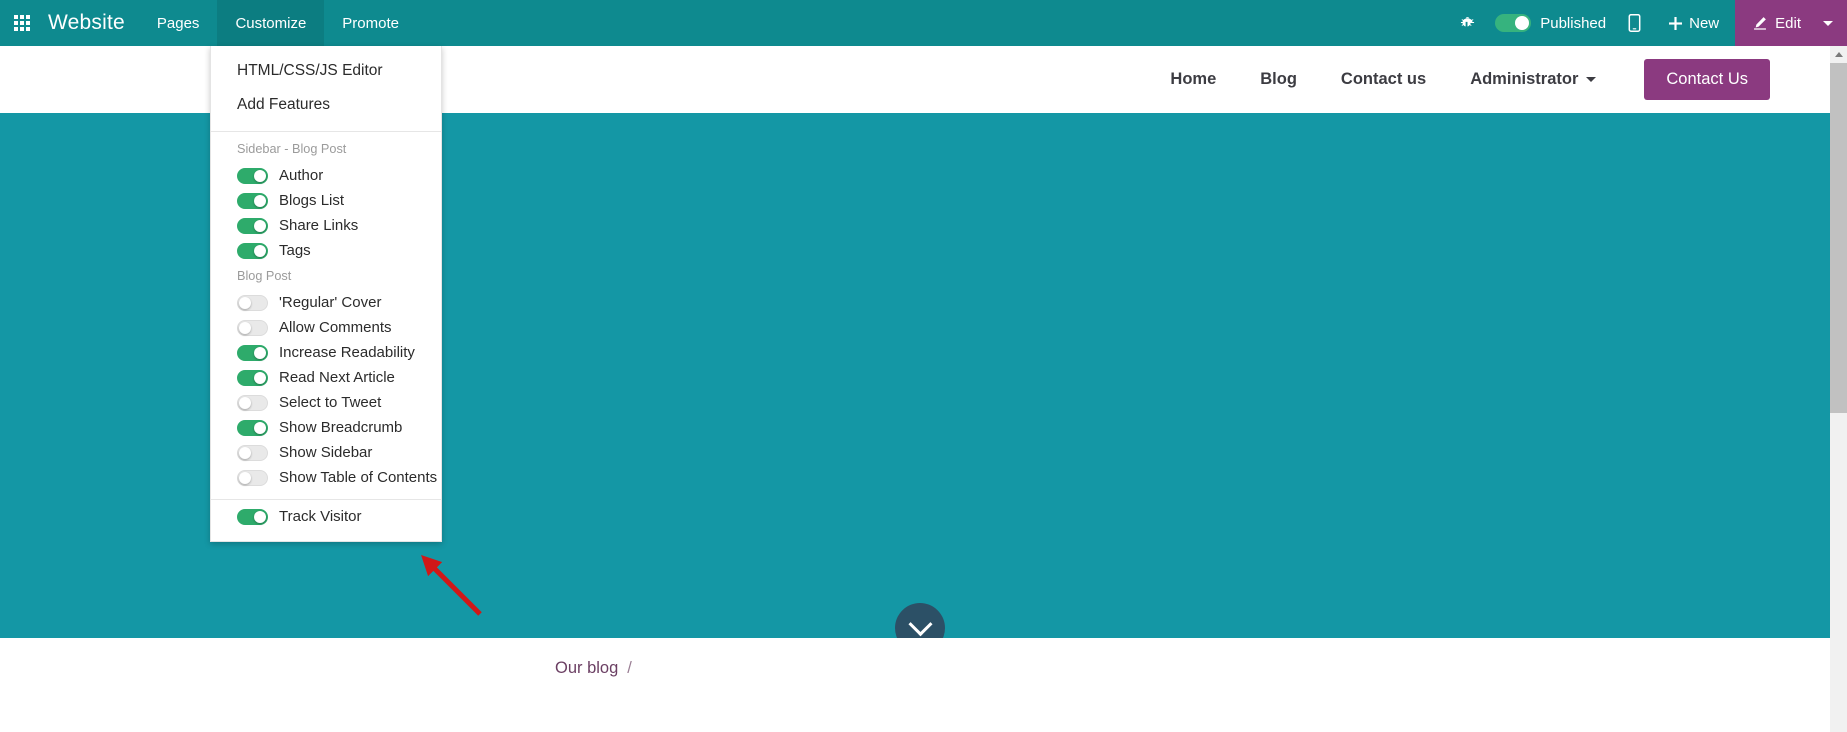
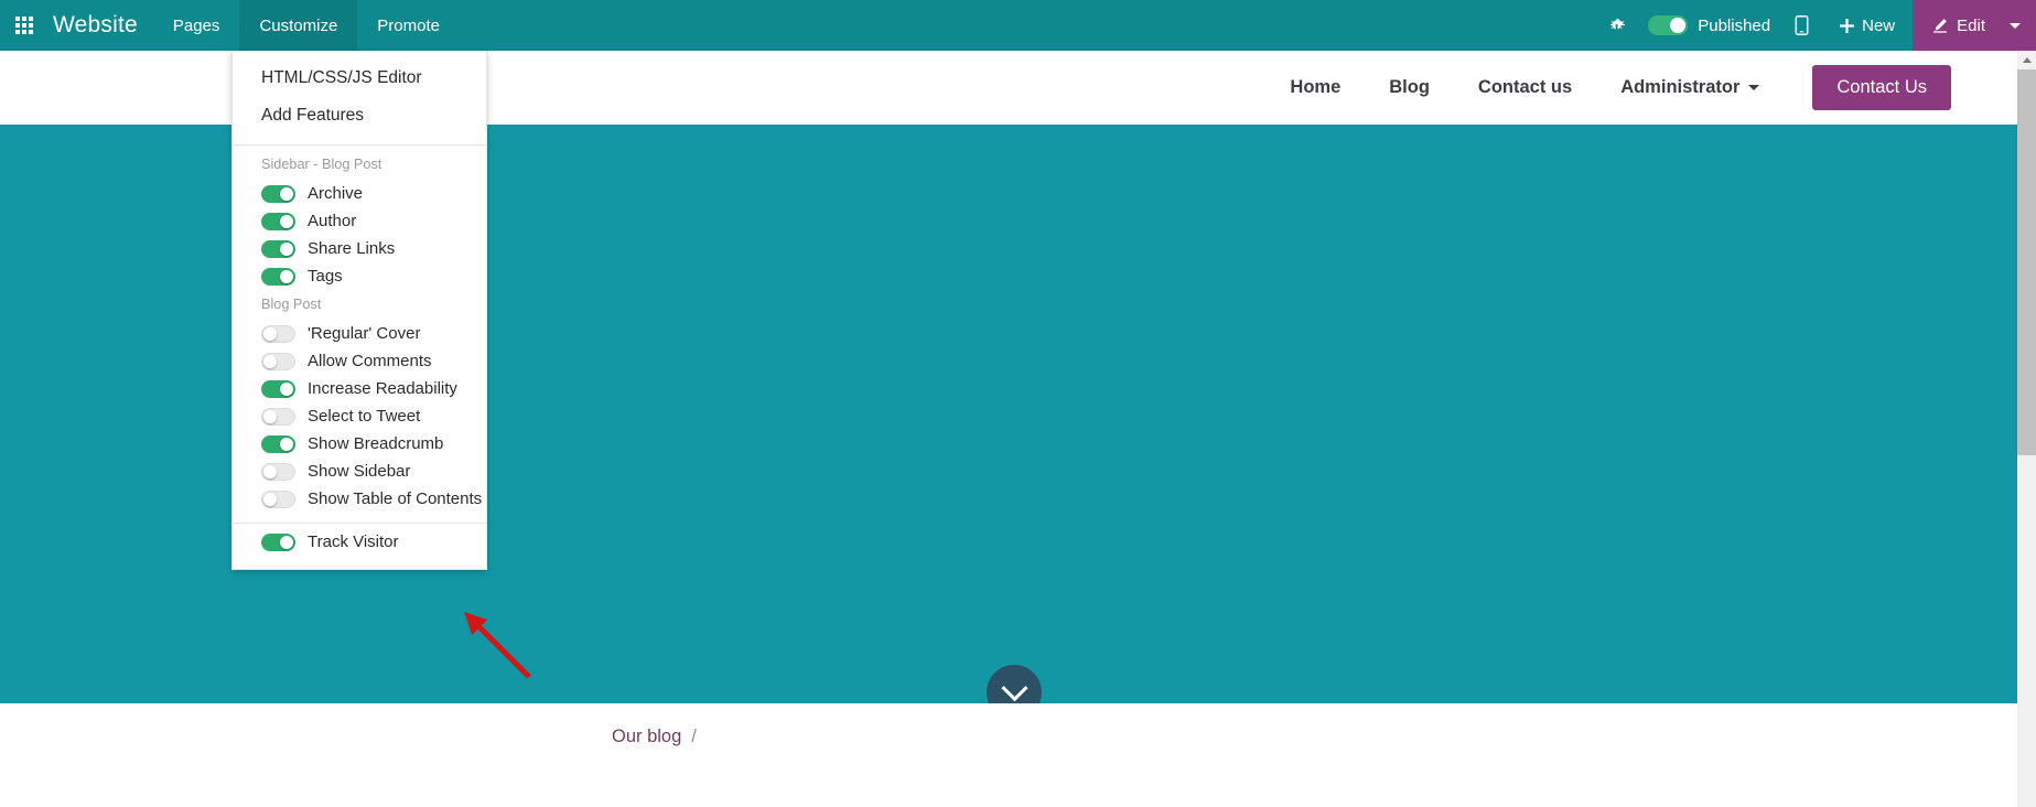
  Home
  Blog
  Contact us
  Administrator
  Contact Us
  Our blog
  /
  Website
  Pages
  Customize
  Promote
  Published
  New
  Edit
  HTML/CSS/JS Editor
  Add Features
  Sidebar - Blog Post
+ Archive
  Author
- Blogs List
  Share Links
  Tags
  Blog Post
  'Regular' Cover
  Allow Comments
  Increase Readability
- Read Next Article
  Select to Tweet
  Show Breadcrumb
  Show Sidebar
  Show Table of Contents
  Track Visitor
